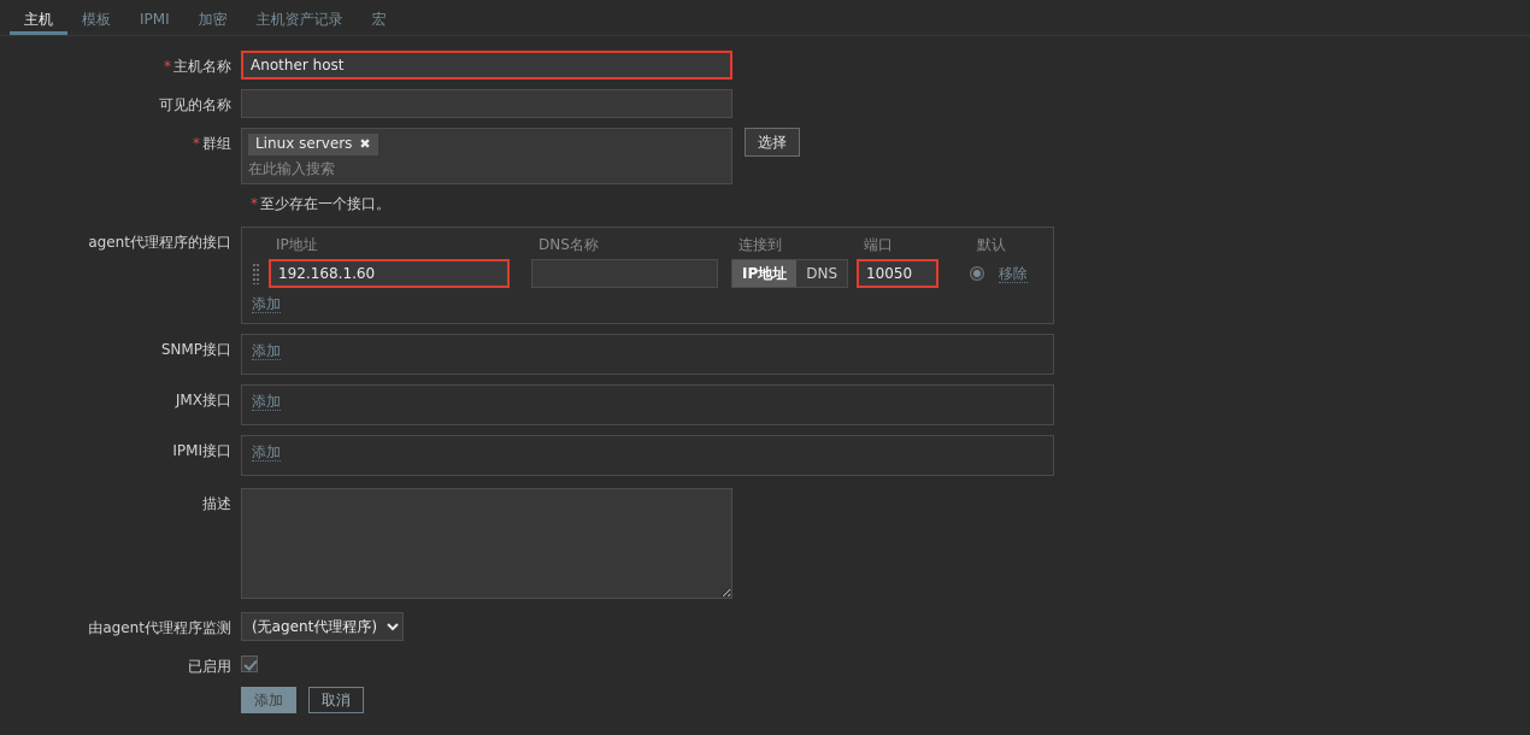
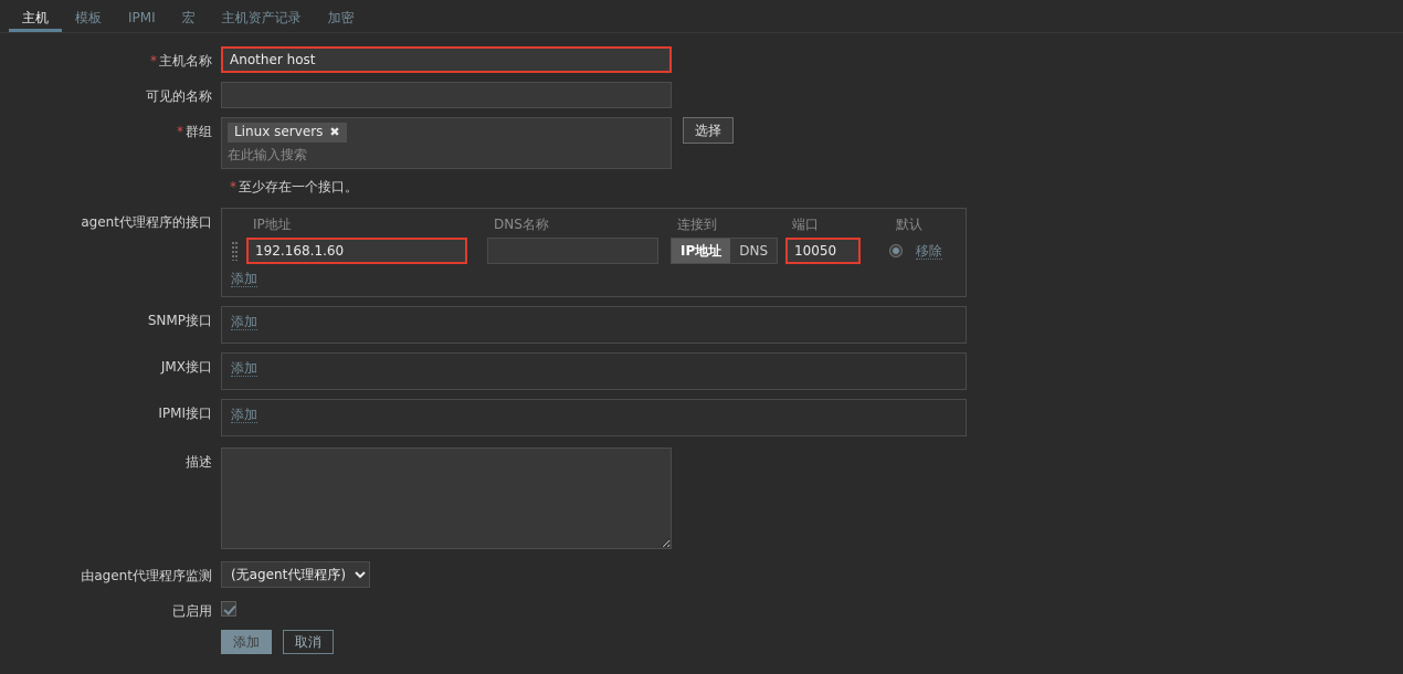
  主机
  模板
  IPMI
- 加密
+ 宏
  主机资产记录
- 宏
+ 加密
  * 主机名称
  Another host
  可见的名称
  * 群组
  Linux servers ✖
  在此输入搜索
  选择
  * 至少存在一个接口。
  agent代理程序的接口
  IP地址
  DNS名称
  连接到
  端口
  默认
  192.168.1.60
  IP地址
  DNS
  10050
  移除
  添加
  SNMP接口
  添加
  JMX接口
  添加
  IPMI接口
  添加
  描述
  由agent代理程序监测
  (无agent代理程序)
  已启用
  添加 取消
